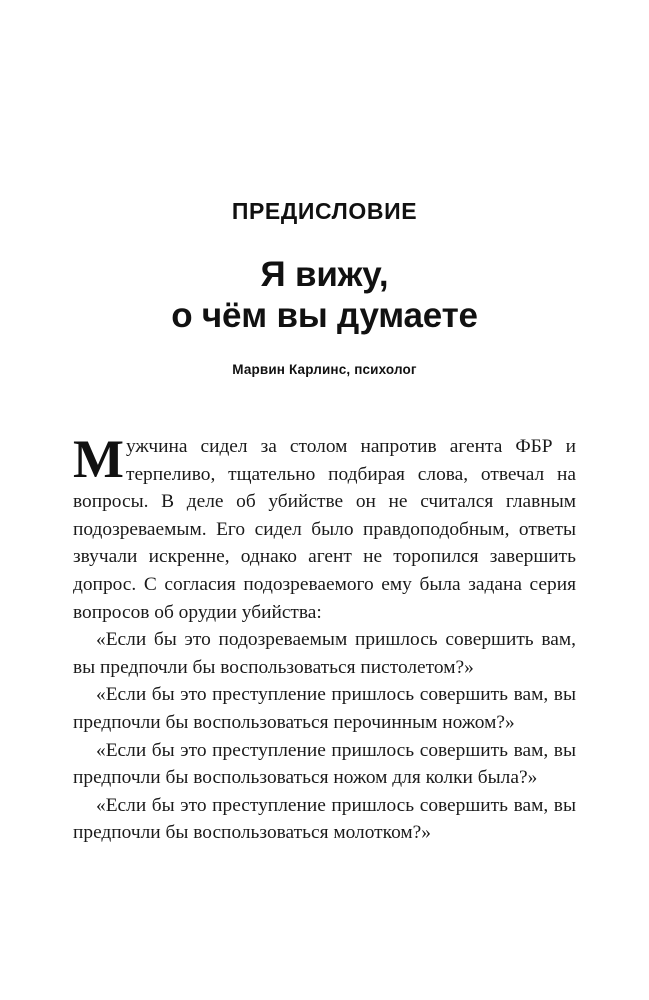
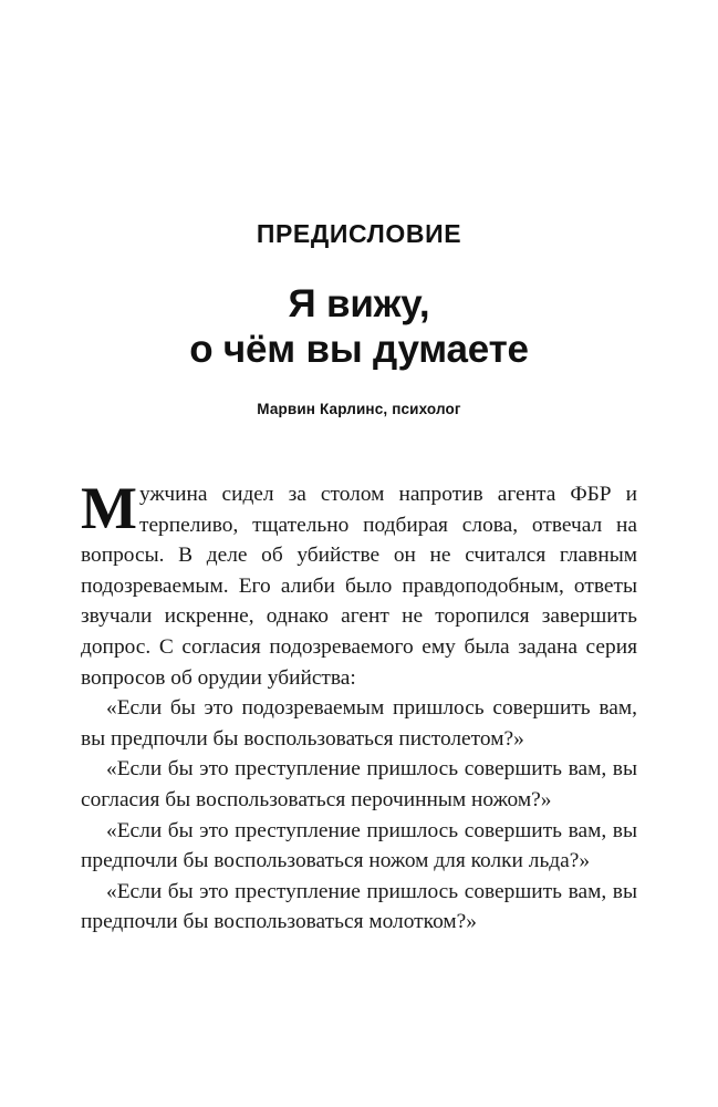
  ПРЕДИСЛОВИЕ
  Я вижу,
  о чём вы думаете
  Марвин Карлинс, психолог
  М
- ужчина сидел за столом напротив агента ФБР и терпеливо, тщательно подбирая слова, отвечал на вопросы. В деле об убийстве он не считался главным подозреваемым. Его сидел было правдоподобным, ответы звучали искренне, однако агент не торопился завершить допрос. С согласия подозреваемого ему была задана серия вопросов об орудии убийства:
+ ужчина сидел за столом напротив агента ФБР и терпеливо, тщательно подбирая слова, отвечал на вопросы. В деле об убийстве он не считался главным подозреваемым. Его алиби было правдоподобным, ответы звучали искренне, однако агент не торопился завершить допрос. С согласия подозреваемого ему была задана серия вопросов об орудии убийства:
  «Если бы это подозреваемым пришлось совершить вам, вы предпочли бы воспользоваться пистолетом?»
- «Если бы это преступление пришлось совершить вам, вы предпочли бы воспользоваться перочинным ножом?»
+ «Если бы это преступление пришлось совершить вам, вы согласия бы воспользоваться перочинным ножом?»
- «Если бы это преступление пришлось совершить вам, вы предпочли бы воспользоваться ножом для колки была?»
+ «Если бы это преступление пришлось совершить вам, вы предпочли бы воспользоваться ножом для колки льда?»
  «Если бы это преступление пришлось совершить вам, вы предпочли бы воспользоваться молотком?»
